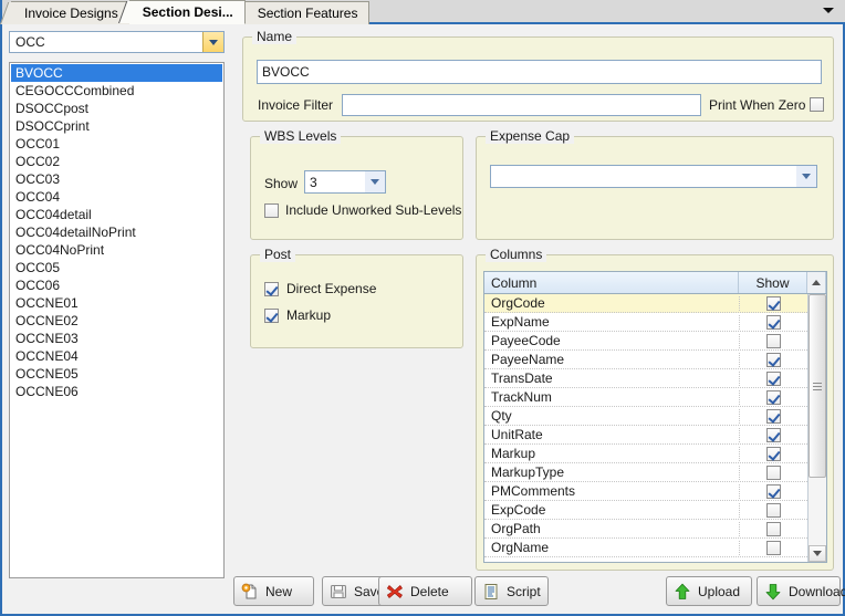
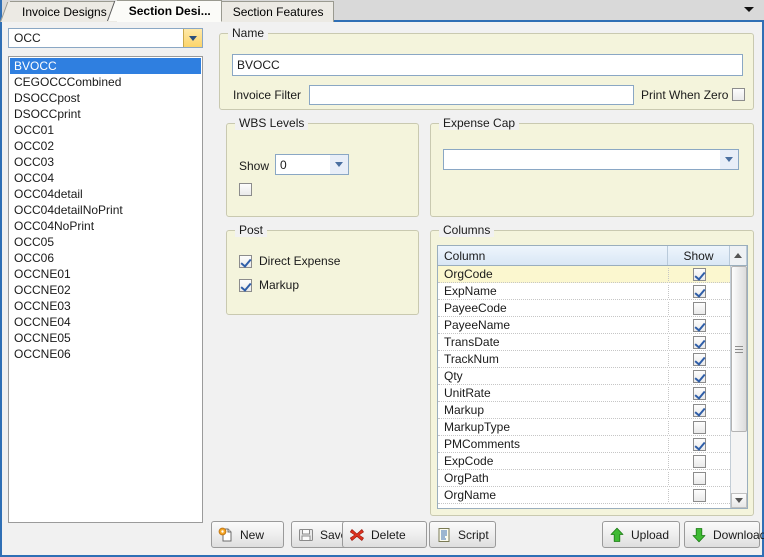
  Invoice Designs
  Section Desi...
  Section Features
  OCC
  BVOCC
  CEGOCCCombined
  DSOCCpost
  DSOCCprint
  OCC01
  OCC02
  OCC03
  OCC04
  OCC04detail
  OCC04detailNoPrint
  OCC04NoPrint
  OCC05
  OCC06
  OCCNE01
  OCCNE02
  OCCNE03
  OCCNE04
  OCCNE05
  OCCNE06
  Name
  BVOCC
  Invoice Filter
  Print When Zero
  WBS Levels
  Show
- 3
+ 0
- Include Unworked Sub-Levels
  Expense Cap
  Post
  Direct Expense
  Markup
  Columns
  Column
  Show
  OrgCode
  ExpName
  PayeeCode
  PayeeName
  TransDate
  TrackNum
  Qty
  UnitRate
  Markup
  MarkupType
  PMComments
  ExpCode
  OrgPath
  OrgName
  New
  Sav
  Delete
  Script
  Upload
  Download
